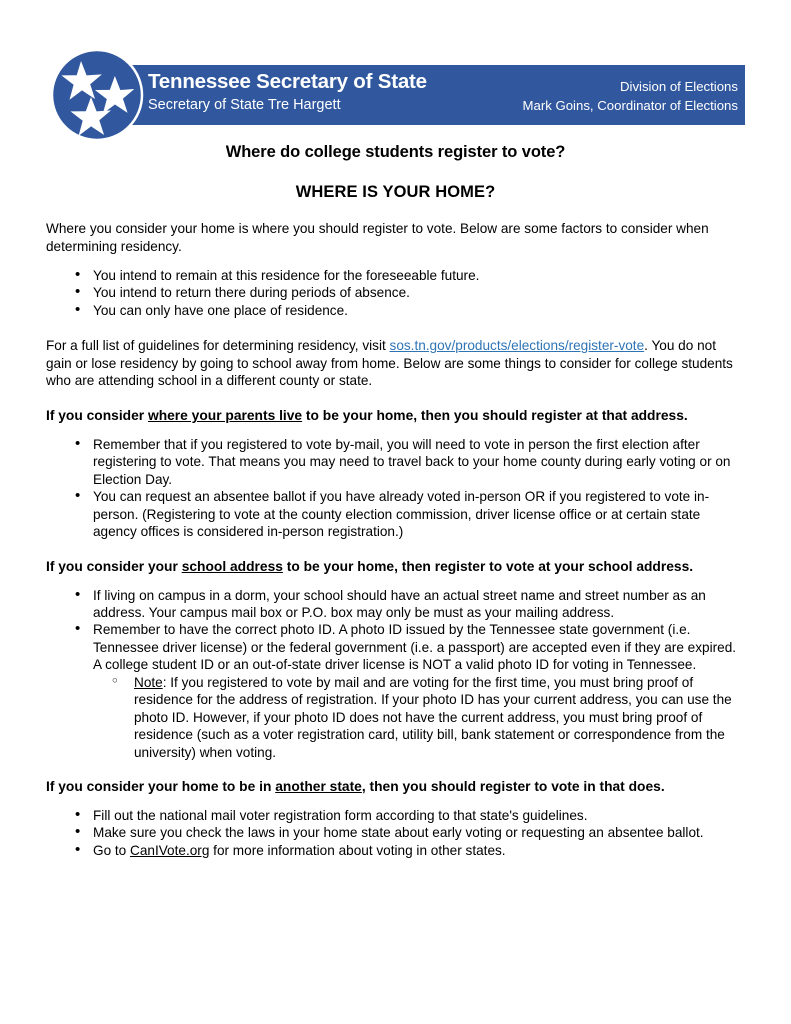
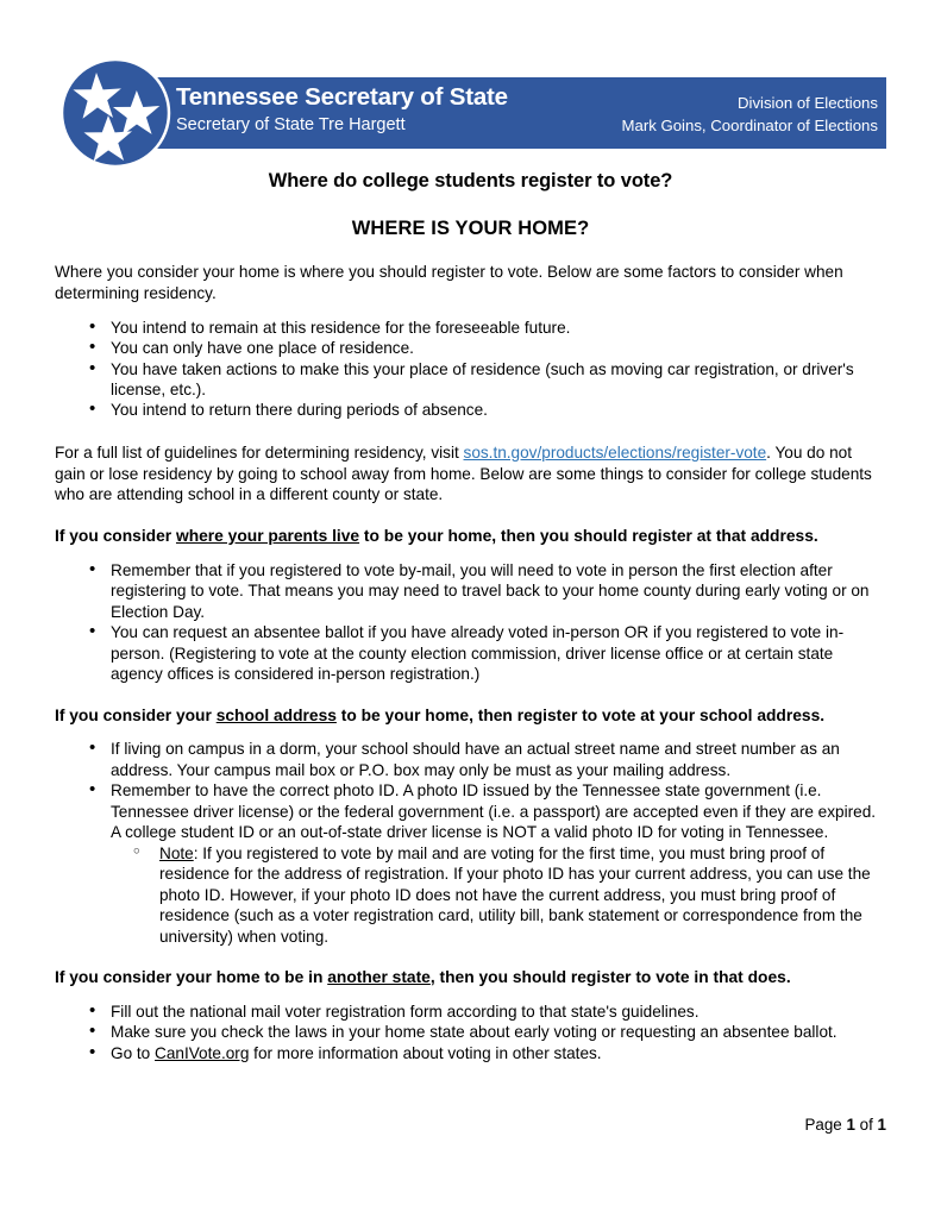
  Tennessee Secretary of State
  Secretary of State Tre Hargett
  Division of Elections
  Mark Goins, Coordinator of Elections
  Where do college students register to vote?
  WHERE IS YOUR HOME?
  Where you consider your home is where you should register to vote. Below are some factors to consider when determining residency.
  You intend to remain at this residence for the foreseeable future.
- You intend to return there during periods of absence.
+ You can only have one place of residence.
+ You have taken actions to make this your place of residence (such as moving car registration, or driver's license, etc.).
- You can only have one place of residence.
+ You intend to return there during periods of absence.
  For a full list of guidelines for determining residency, visit sos.tn.gov/products/elections/register-vote. You do not gain or lose residency by going to school away from home. Below are some things to consider for college students who are attending school in a different county or state.
  If you consider where your parents live to be your home, then you should register at that address.
  Remember that if you registered to vote by-mail, you will need to vote in person the first election after registering to vote. That means you may need to travel back to your home county during early voting or on Election Day.
  You can request an absentee ballot if you have already voted in-person OR if you registered to vote in-person. (Registering to vote at the county election commission, driver license office or at certain state agency offices is considered in-person registration.)
  If you consider your school address to be your home, then register to vote at your school address.
  If living on campus in a dorm, your school should have an actual street name and street number as an address. Your campus mail box or P.O. box may only be must as your mailing address.
  Remember to have the correct photo ID. A photo ID issued by the Tennessee state government (i.e. Tennessee driver license) or the federal government (i.e. a passport) are accepted even if they are expired. A college student ID or an out-of-state driver license is NOT a valid photo ID for voting in Tennessee.
  Note: If you registered to vote by mail and are voting for the first time, you must bring proof of residence for the address of registration. If your photo ID has your current address, you can use the photo ID. However, if your photo ID does not have the current address, you must bring proof of residence (such as a voter registration card, utility bill, bank statement or correspondence from the university) when voting.
  If you consider your home to be in another state, then you should register to vote in that does.
  Fill out the national mail voter registration form according to that state's guidelines.
  Make sure you check the laws in your home state about early voting or requesting an absentee ballot.
  Go to CanIVote.org for more information about voting in other states.
+ Page 1 of 1
